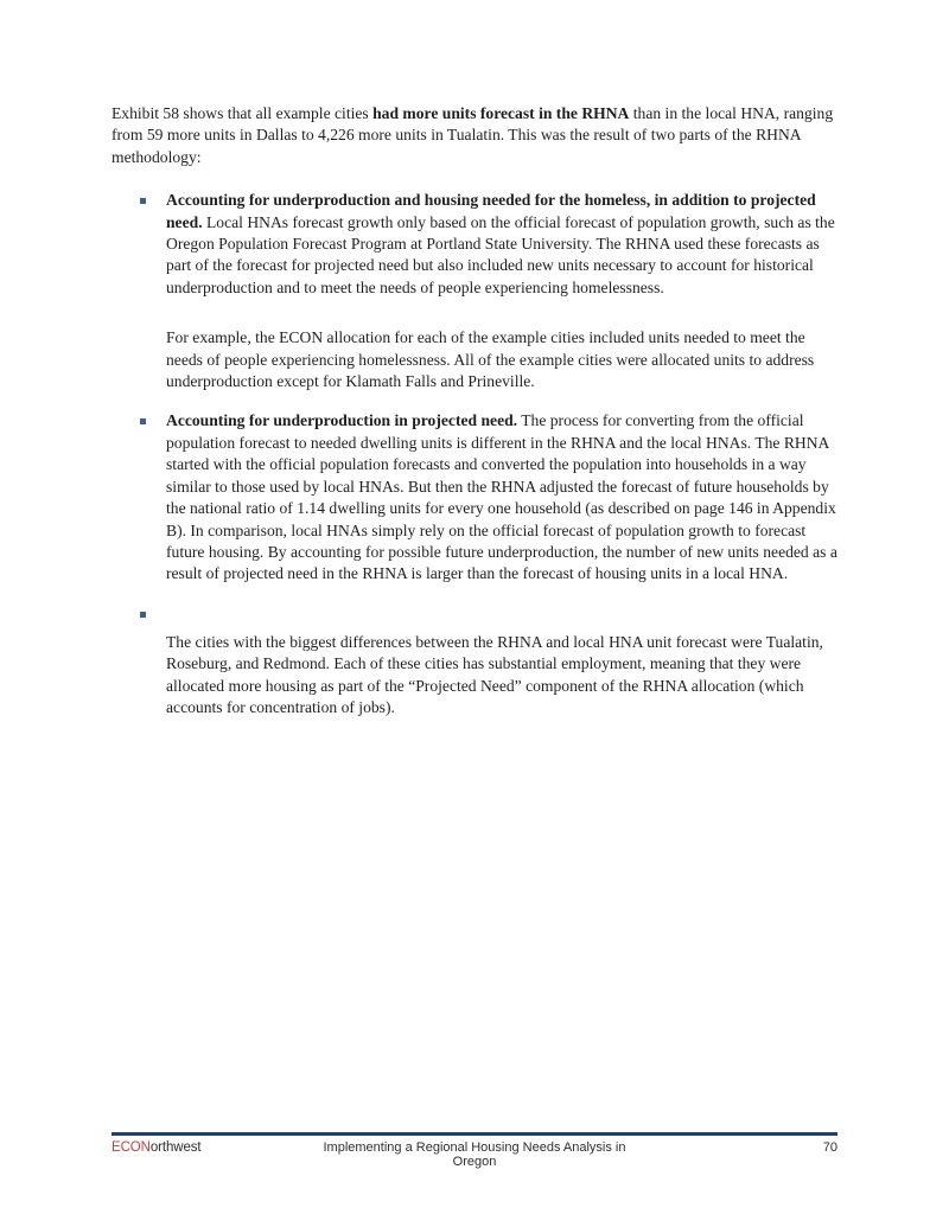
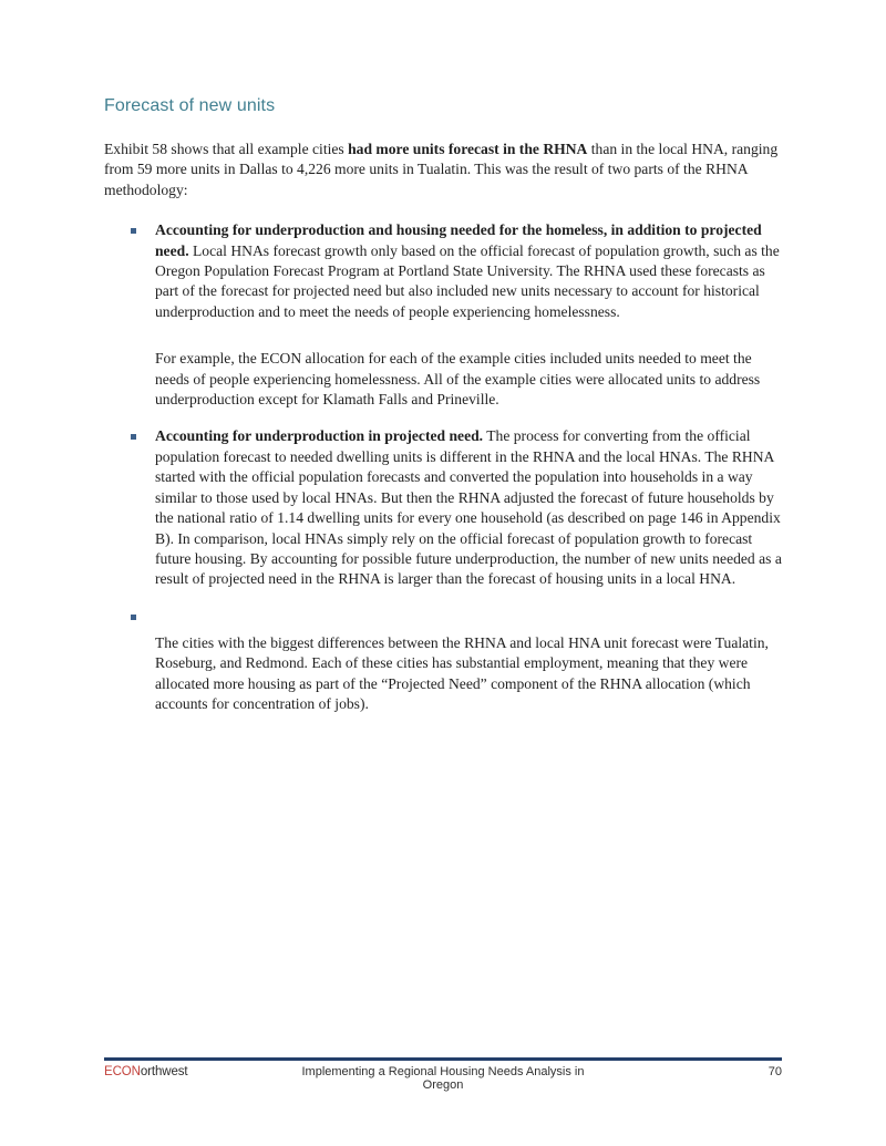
+ Forecast of new units
  Exhibit 58 shows that all example cities had more units forecast in the RHNA than in the local HNA, ranging from 59 more units in Dallas to 4,226 more units in Tualatin. This was the result of two parts of the RHNA methodology:
  Accounting for underproduction and housing needed for the homeless, in addition to projected need. Local HNAs forecast growth only based on the official forecast of population growth, such as the Oregon Population Forecast Program at Portland State University. The RHNA used these forecasts as part of the forecast for projected need but also included new units necessary to account for historical underproduction and to meet the needs of people experiencing homelessness.
  For example, the ECON allocation for each of the example cities included units needed to meet the needs of people experiencing homelessness. All of the example cities were allocated units to address underproduction except for Klamath Falls and Prineville.
  Accounting for underproduction in projected need. The process for converting from the official population forecast to needed dwelling units is different in the RHNA and the local HNAs. The RHNA started with the official population forecasts and converted the population into households in a way similar to those used by local HNAs. But then the RHNA adjusted the forecast of future households by the national ratio of 1.14 dwelling units for every one household (as described on page 146 in Appendix B). In comparison, local HNAs simply rely on the official forecast of population growth to forecast future housing. By accounting for possible future underproduction, the number of new units needed as a result of projected need in the RHNA is larger than the forecast of housing units in a local HNA.
  The cities with the biggest differences between the RHNA and local HNA unit forecast were Tualatin, Roseburg, and Redmond. Each of these cities has substantial employment, meaning that they were allocated more housing as part of the “Projected Need” component of the RHNA allocation (which accounts for concentration of jobs).
  ECONorthwest
  Implementing a Regional Housing Needs Analysis in Oregon
  70
